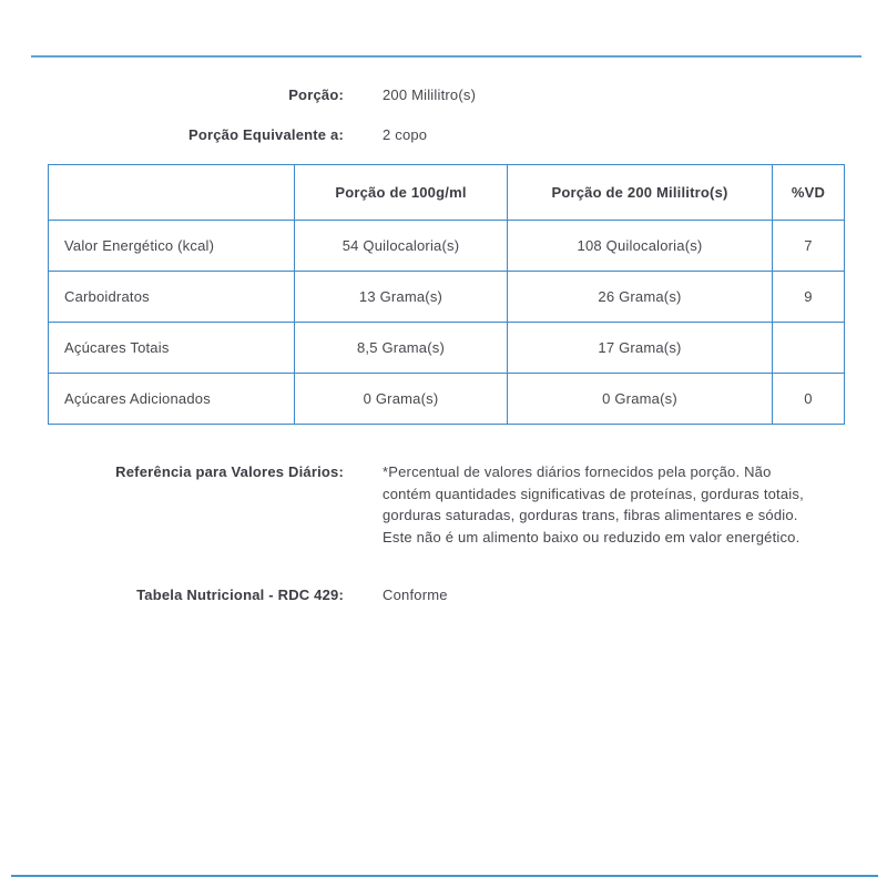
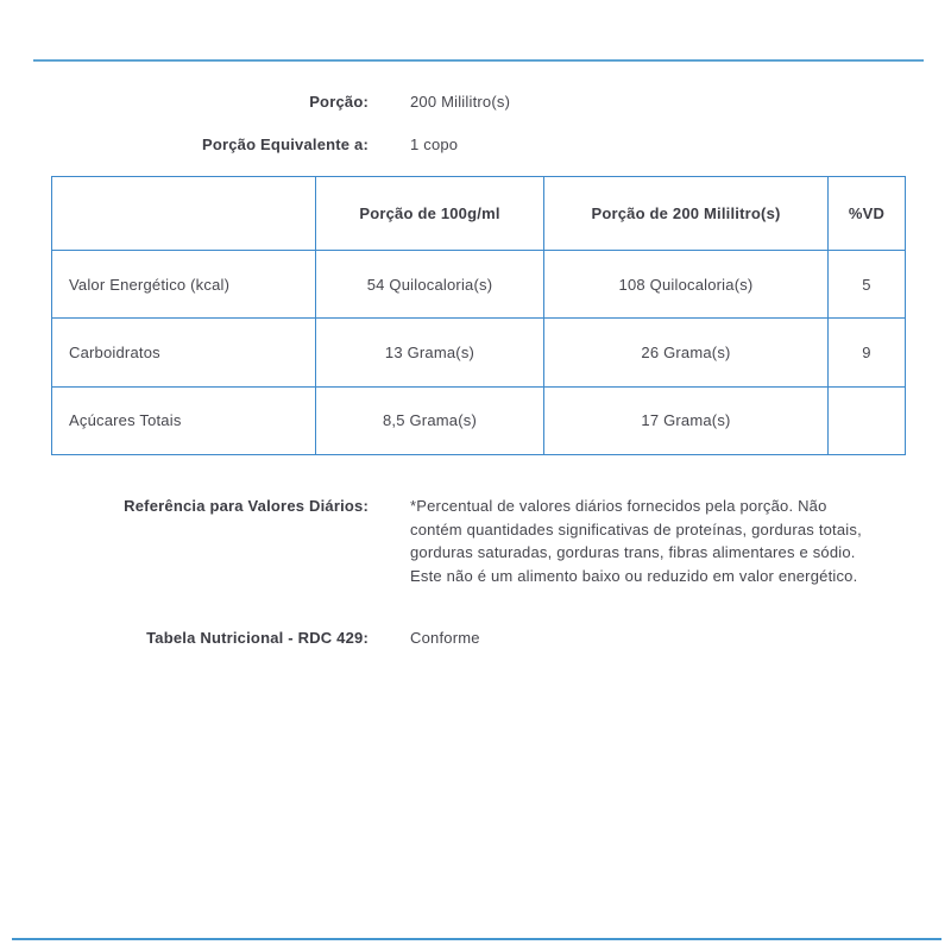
  Porção:
  200 Mililitro(s)
  Porção Equivalente a:
- 2 copo
+ 1 copo
  	Porção de 100g/ml	Porção de 200 Mililitro(s)	%VD
- Valor Energético (kcal)	54 Quilocaloria(s)	108 Quilocaloria(s)	7
+ Valor Energético (kcal)	54 Quilocaloria(s)	108 Quilocaloria(s)	5
  Carboidratos	13 Grama(s)	26 Grama(s)	9
  Açúcares Totais	8,5 Grama(s)	17 Grama(s)
- Açúcares Adicionados	0 Grama(s)	0 Grama(s)	0
  Referência para Valores Diários:
  *Percentual de valores diários fornecidos pela porção. Não contém quantidades significativas de proteínas, gorduras totais, gorduras saturadas, gorduras trans, fibras alimentares e sódio. Este não é um alimento baixo ou reduzido em valor energético.
  Tabela Nutricional - RDC 429:
  Conforme
